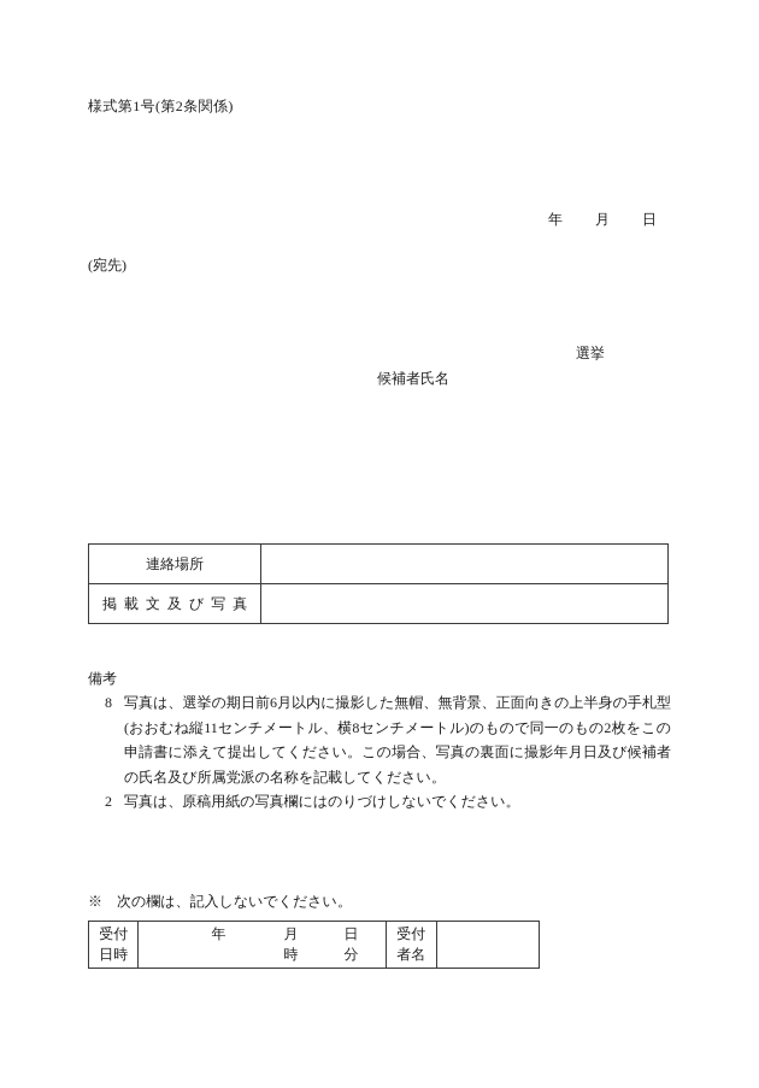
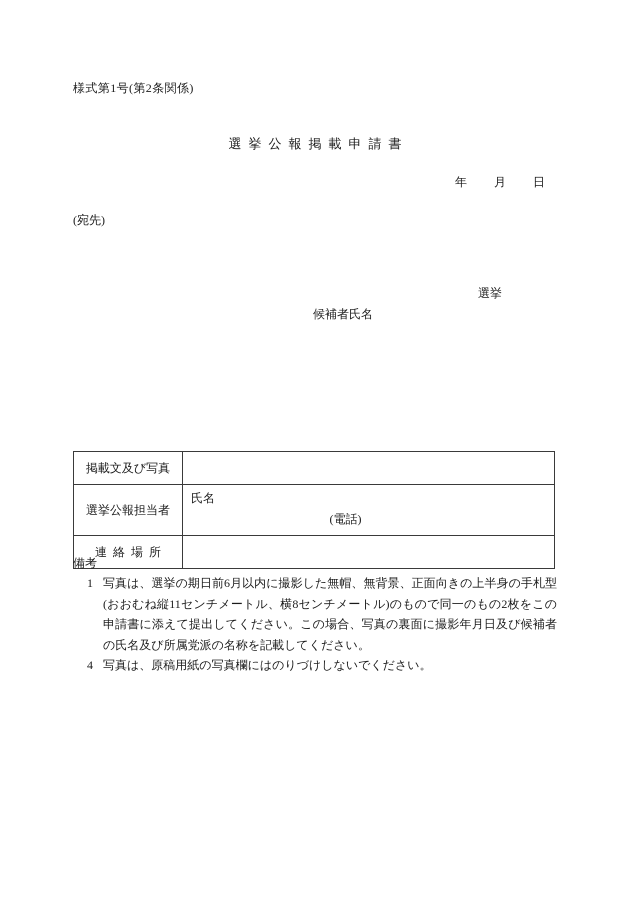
  様式第1号(第2条関係)
+ 選挙公報掲載申請書
  年 月 日
  (宛先)
  選挙
  候補者氏名
- 連絡場所
+ 掲載文及び写真
+ 選挙公報担当者	氏名 (電話)
- 掲載文及び写真
+ 連絡場所
  備考
- 8
+ 1
  写真は、選挙の期日前6月以内に撮影した無帽、無背景、正面向きの上半身の手札型(おおむね縦11センチメートル、横8センチメートル)のもので同一のもの2枚をこの申請書に添えて提出してください。この場合、写真の裏面に撮影年月日及び候補者の氏名及び所属党派の名称を記載してください。
- 2
+ 4
  写真は、原稿用紙の写真欄にはのりづけしないでください。
- ※ 次の欄は、記入しないでください。
- 受付 日時	年 月 日 時 分	受付 者名
